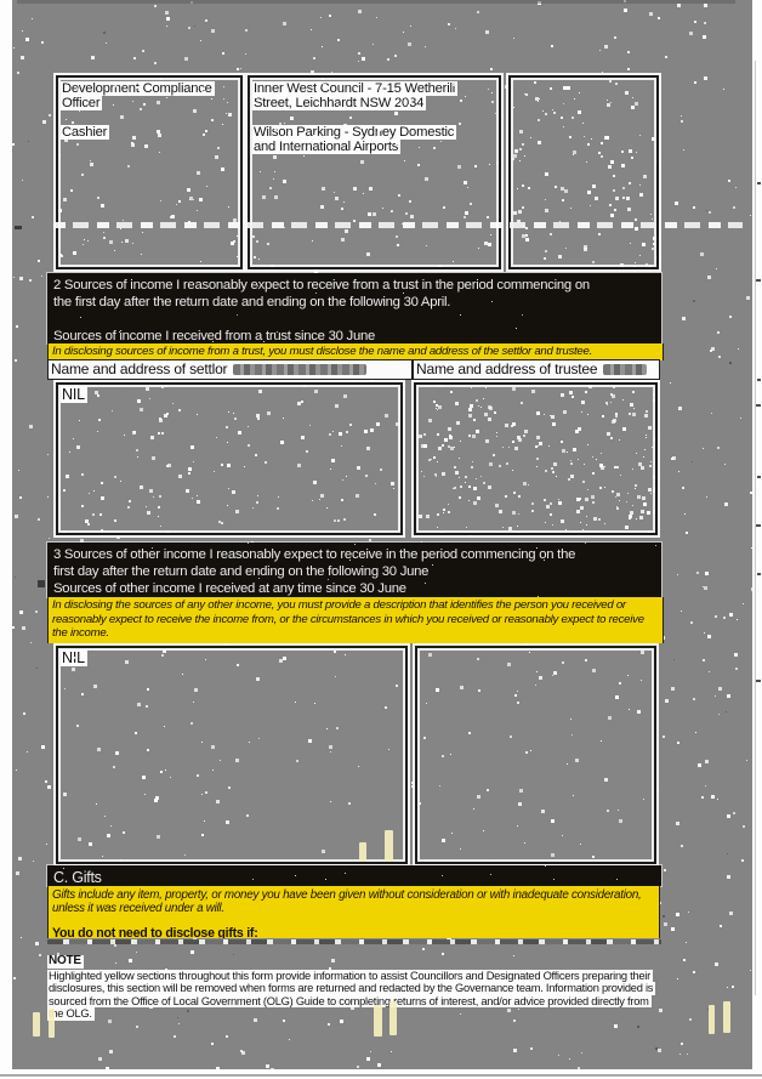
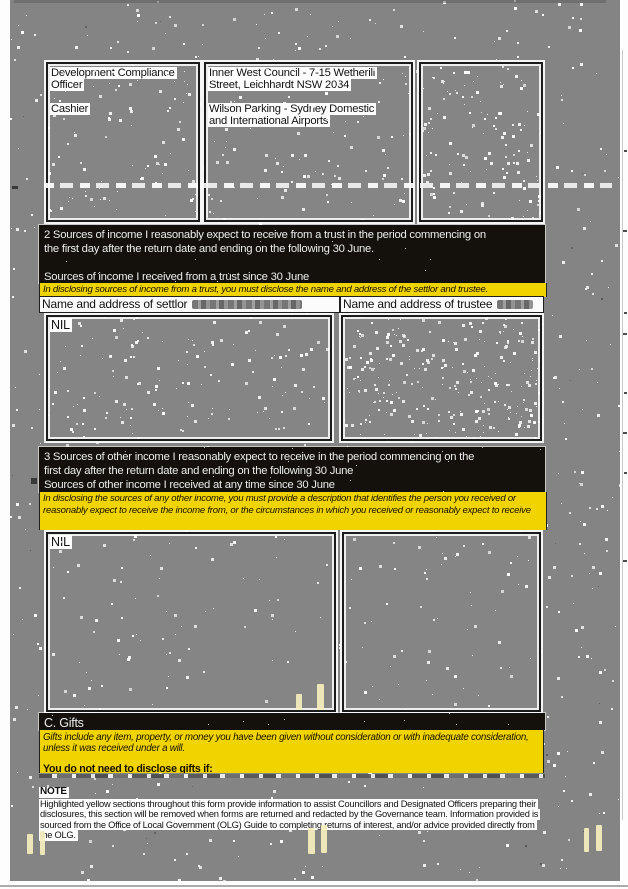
  Development Compliance
  Officer
  Cashier
  Inner West Counil - 7-15 Wetherill
  Street, Leichhardt NSW 2034
  Wilson Parking - Sydney Domestic
  and International Airports
  2 Sources of income I reasonably expect to receive from a trust in the period commencing on
- the first day after the return date and ending on the following 30 April.
+ the first day after the return date and ending on the following 30 June.
  Sources of income I received from a trust since 30 June
  In disclosing sources of income from a trust, you must disclose the name and address of the settlor and trustee.
  Name and address of settlor
  Name and address of trustee
  NIL
  3 Sources of other income I reasonably expect to receive in the period commencing on the
  first day after the return date and ending on the following 30 June
  Sources of other income I received at any time since 30 June
  In disclosing the sources of any other income, you must provide a description that identifies the person you received or
  reasonably expect to receive the income from, or the circumstances in which you received or reasonably expect to receive
- the income.
  NIL
  C. Gifts
  Gifts include any item, property, or money you have been given without consideration or with inadequate consideration,
  unless it was received under a will.
  You do not need to disclose gifts if:
  NOTE
  Highlighted yellow sections throughout this form provide information to assist Councillors and Designated Officers preparing their
  disclosures, this section will be removed when forms are returned and redacted by the Governance team. Information provided is
  sourced from the Office of Local Government (OLG) Guide to completingeturns of interest, and/or advice provided directly from
  e OLG.
